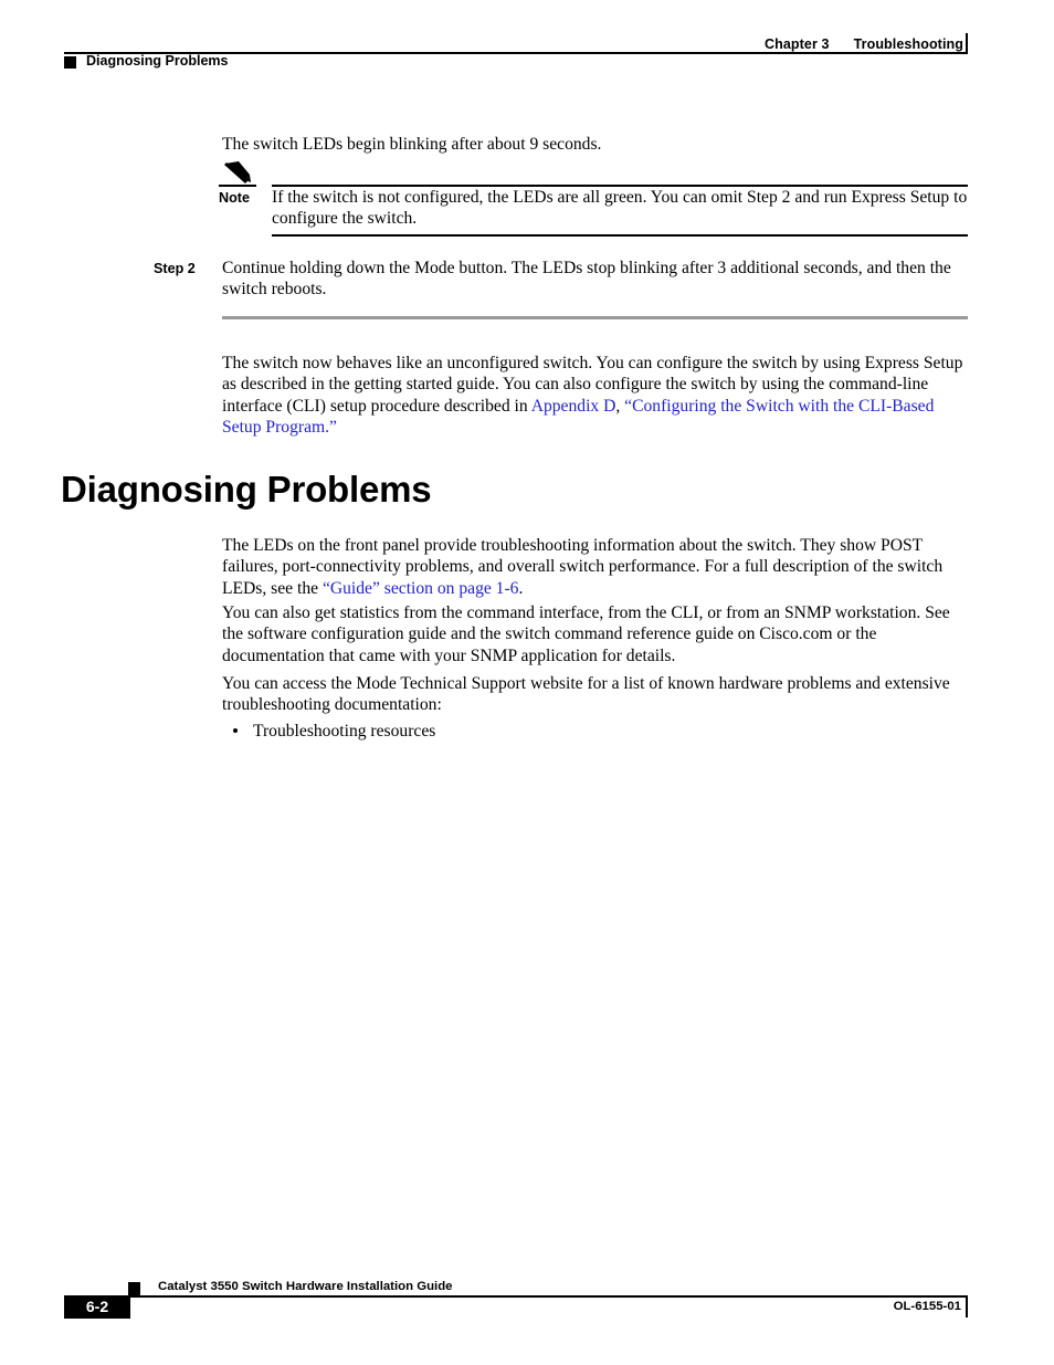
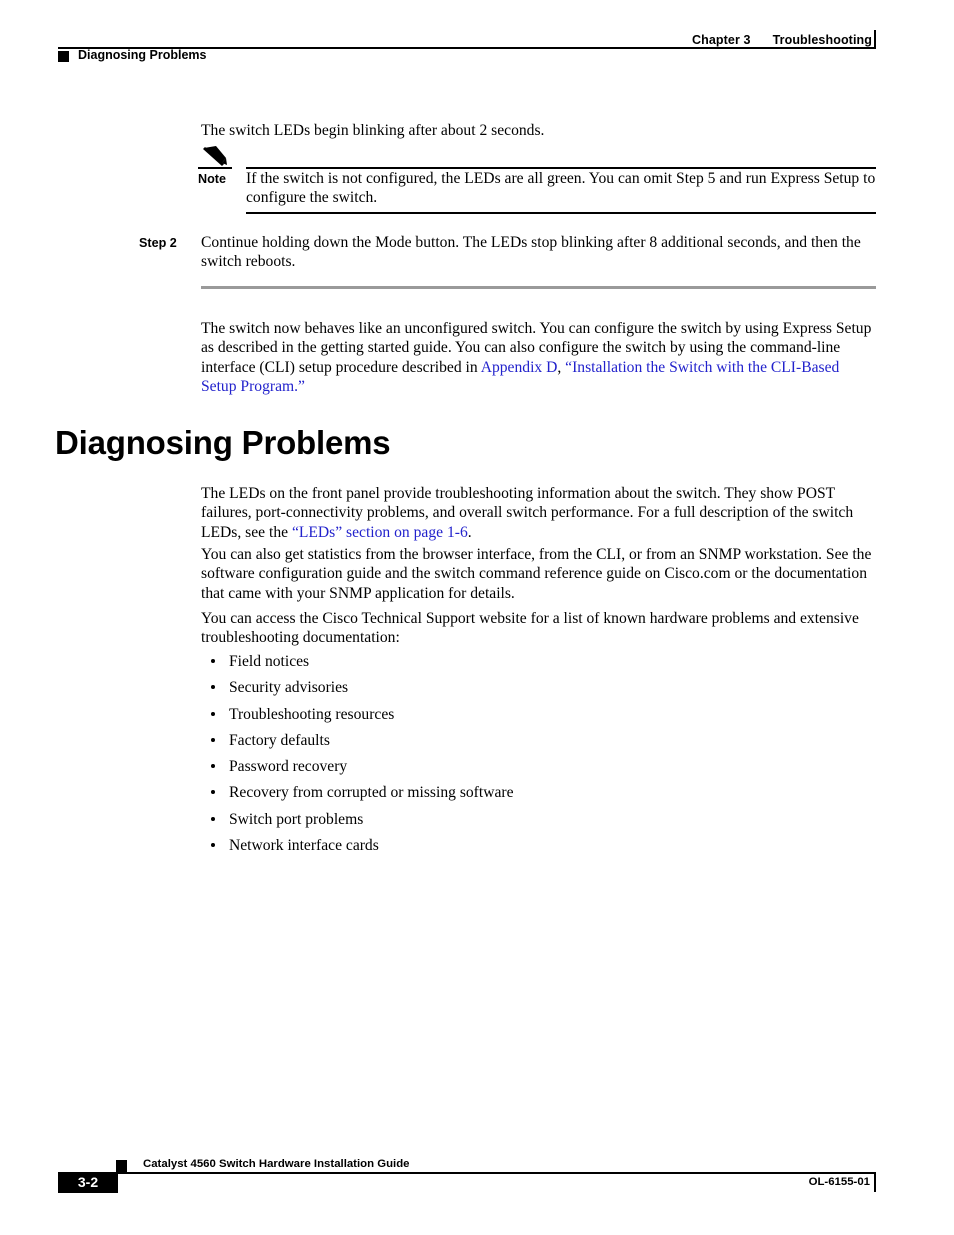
  Chapter 3
  Troubleshooting
  Diagnosing Problems
- The switch LEDs begin blinking after about 9 seconds.
+ The switch LEDs begin blinking after about 2 seconds.
  Note
- If the switch is not configured, the LEDs are all green. You can omit Step 2 and run Express Setup to configure the switch.
+ If the switch is not configured, the LEDs are all green. You can omit Step 5 and run Express Setup to configure the switch.
  Step 2
- Continue holding down the Mode button. The LEDs stop blinking after 3 additional seconds, and then the switch reboots.
+ Continue holding down the Mode button. The LEDs stop blinking after 8 additional seconds, and then the switch reboots.
- The switch now behaves like an unconfigured switch. You can configure the switch by using Express Setup as described in the getting started guide. You can also configure the switch by using the command-line interface (CLI) setup procedure described in Appendix D, “Configuring the Switch with the CLI-Based Setup Program.”
+ The switch now behaves like an unconfigured switch. You can configure the switch by using Express Setup as described in the getting started guide. You can also configure the switch by using the command-line interface (CLI) setup procedure described in Appendix D, “Installation the Switch with the CLI-Based Setup Program.”
  Diagnosing Problems
- The LEDs on the front panel provide troubleshooting information about the switch. They show POST failures, port-connectivity problems, and overall switch performance. For a full description of the switch LEDs, see the “Guide” section on page 1-6.
+ The LEDs on the front panel provide troubleshooting information about the switch. They show POST failures, port-connectivity problems, and overall switch performance. For a full description of the switch LEDs, see the “LEDs” section on page 1-6.
- You can also get statistics from the command interface, from the CLI, or from an SNMP workstation. See the software configuration guide and the switch command reference guide on Cisco.com or the documentation that came with your SNMP application for details.
+ You can also get statistics from the browser interface, from the CLI, or from an SNMP workstation. See the software configuration guide and the switch command reference guide on Cisco.com or the documentation that came with your SNMP application for details.
- You can access the Mode Technical Support website for a list of known hardware problems and extensive troubleshooting documentation:
+ You can access the Cisco Technical Support website for a list of known hardware problems and extensive troubleshooting documentation:
+ Field notices
+ Security advisories
  Troubleshooting resources
+ Factory defaults
+ Password recovery
+ Recovery from corrupted or missing software
+ Switch port problems
+ Network interface cards
- Catalyst 3550 Switch Hardware Installation Guide
+ Catalyst 4560 Switch Hardware Installation Guide
- 6-2
+ 3-2
  OL-6155-01
